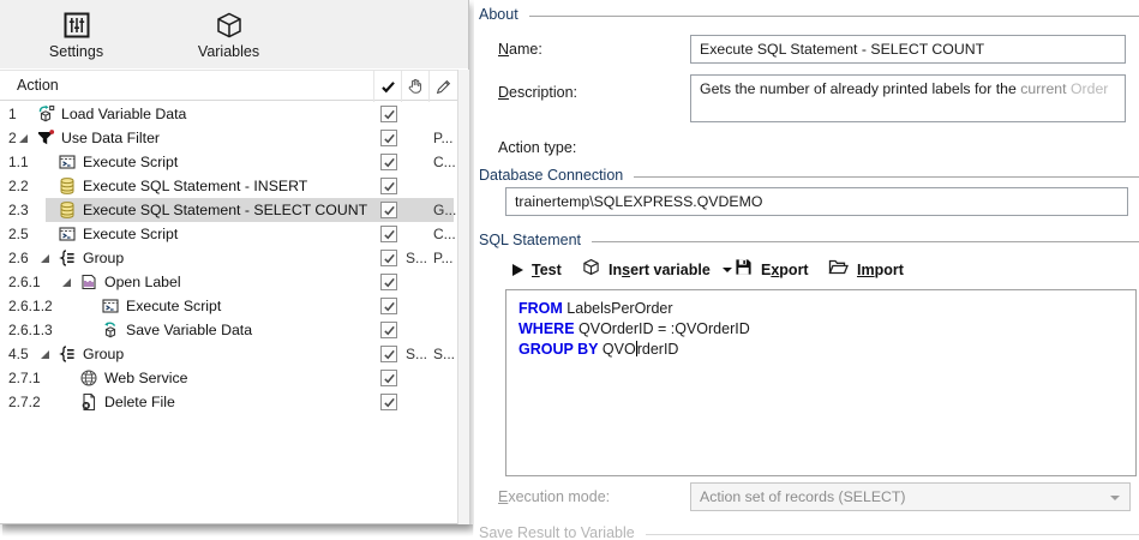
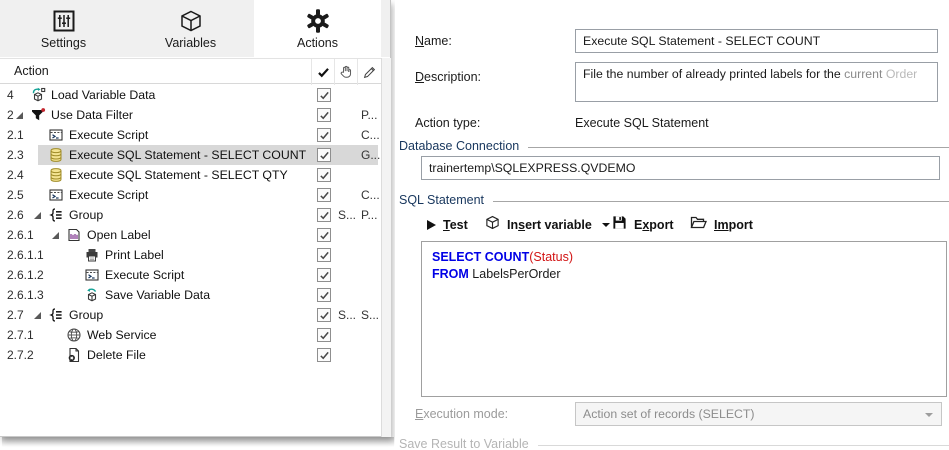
  Settings
  Variables
+ Actions
  Action
- 1
+ 4
  Load Variable Data
  2
  Use Data Filter
  P...
- 1.1
+ 2.1
  Execute Script
  C...
- 2.2
- Execute SQL Statement - INSERT
  2.3
  Execute SQL Statement - SELECT COUNT
  G...
+ 2.4
+ Execute SQL Statement - SELECT QTY
  2.5
  Execute Script
  C...
  2.6
  Group
  S...
  P...
  2.6.1
  Open Label
+ 2.6.1.1
+ Print Label
  2.6.1.2
  Execute Script
  2.6.1.3
  Save Variable Data
- 4.5
+ 2.7
  Group
  S...
  S...
  2.7.1
  Web Service
  2.7.2
  Delete File
- About
  Name:
  Execute SQL Statement - SELECT COUNT
  Description:
- Gets the number of already printed labels for the current Order
+ File the number of already printed labels for the current Order
  Action type:
+ Execute SQL Statement
  Database Connection
  trainertemp\SQLEXPRESS.QVDEMO
  SQL Statement
  Test
  Insert variable
  Export
  Import
+ SELECT COUNT(Status)
  FROM LabelsPerOrder
- WHERE QVOrderID = :QVOrderID
- GROUP BY QVOrderID
  Execution mode:
  Action set of records (SELECT)
  Save Result to Variable
